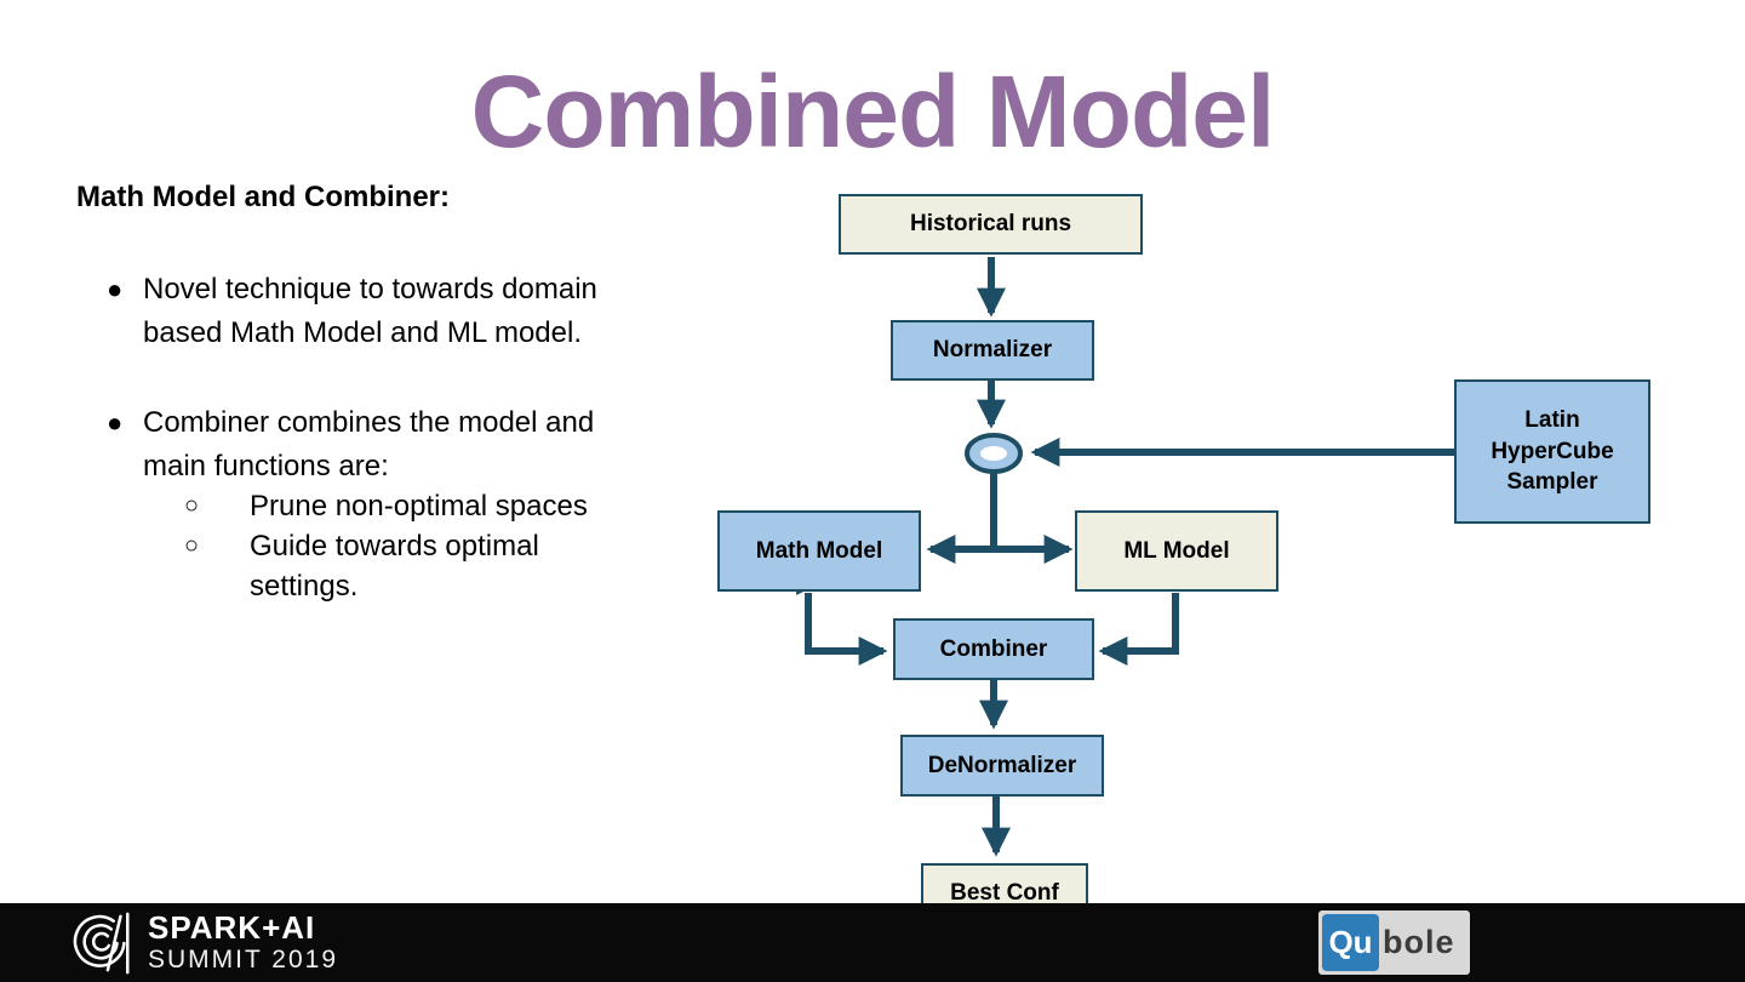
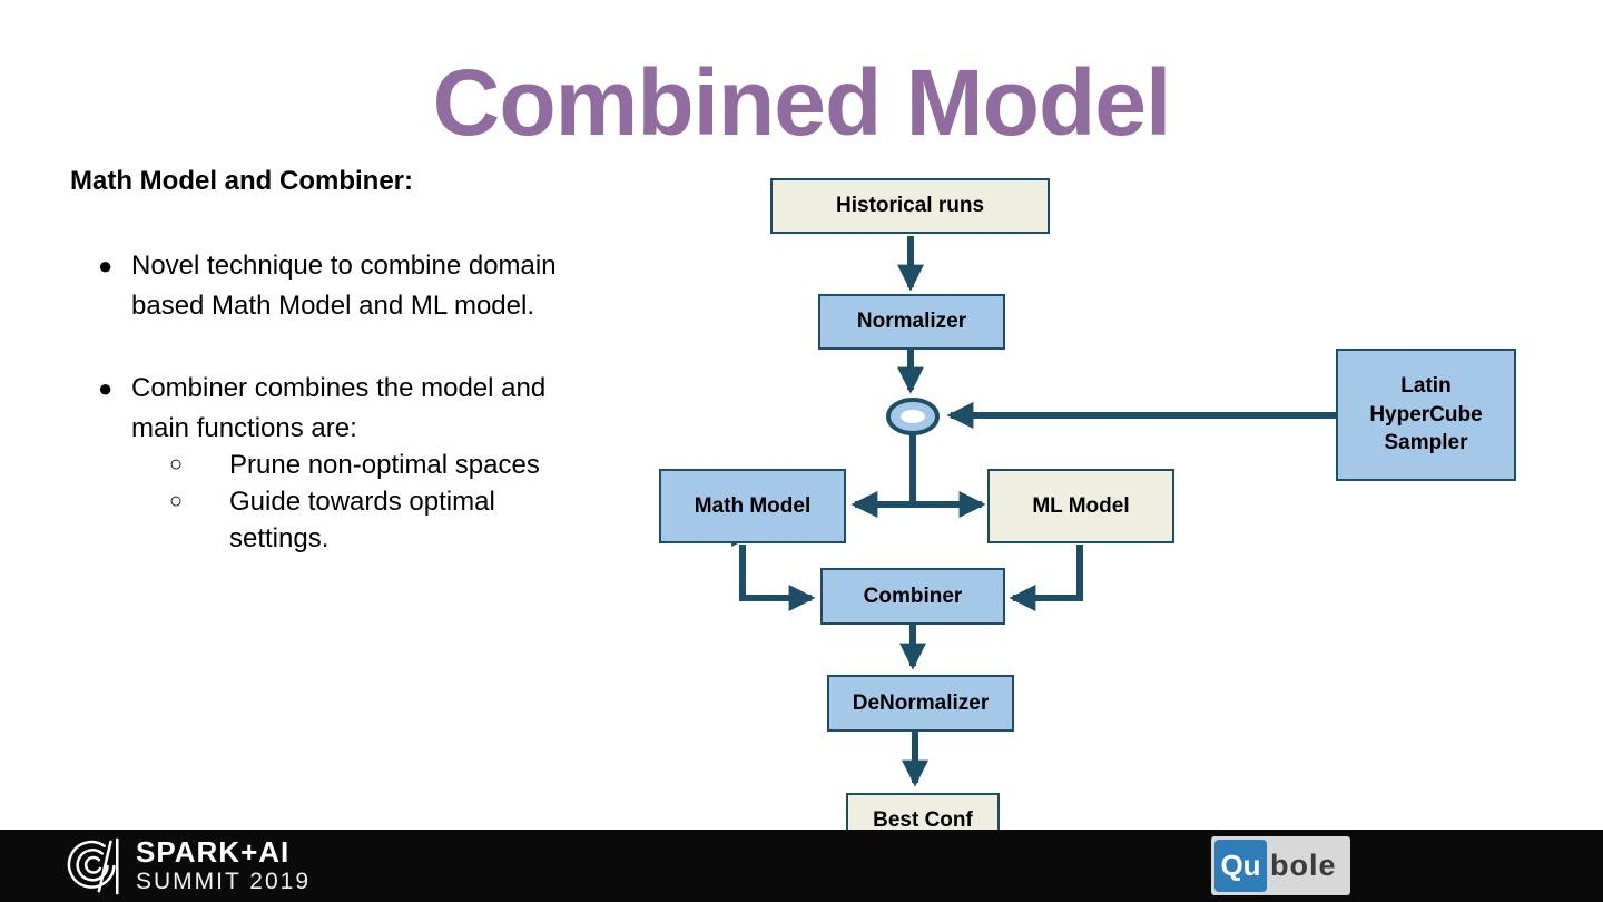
  Combined Model
  Math Model and Combiner:
  ●
- Novel technique to towards domain based Math Model and ML model.
+ Novel technique to combine domain based Math Model and ML model.
  ●
  Combiner combines the model and main functions are:
  ○
  Prune non-optimal spaces
  ○
  Guide towards optimal settings.
  Historical runs
  Normalizer
  Latin HyperCube Sampler
  Math Model
  ML Model
  Combiner
  DeNormalizer
  Best Conf
  SPARK+AI
  SUMMIT 2019
  Qu
  bole
